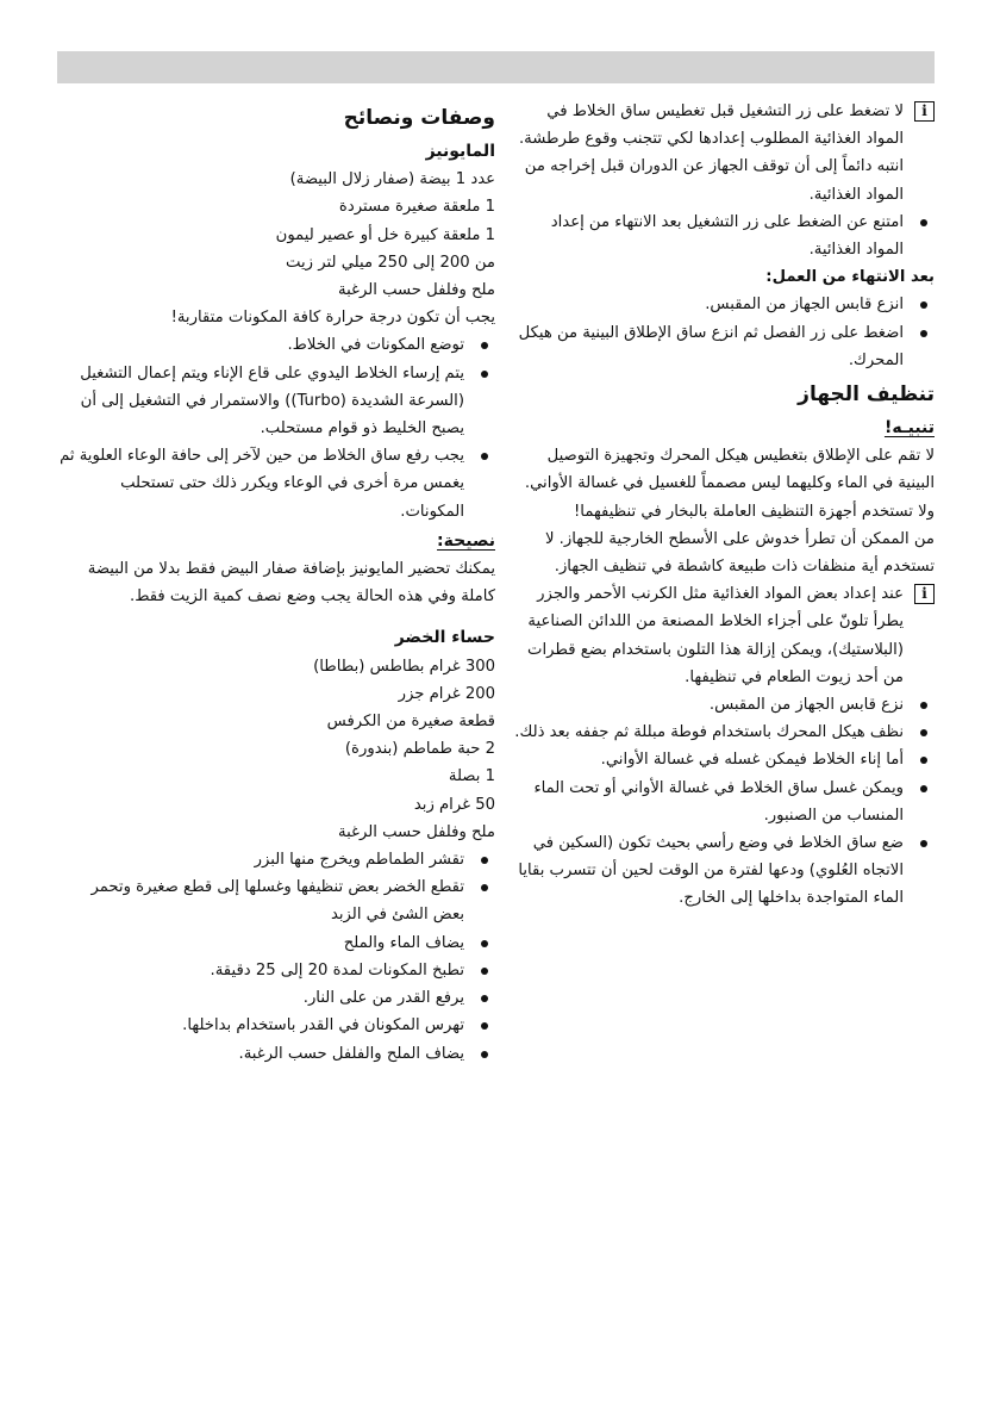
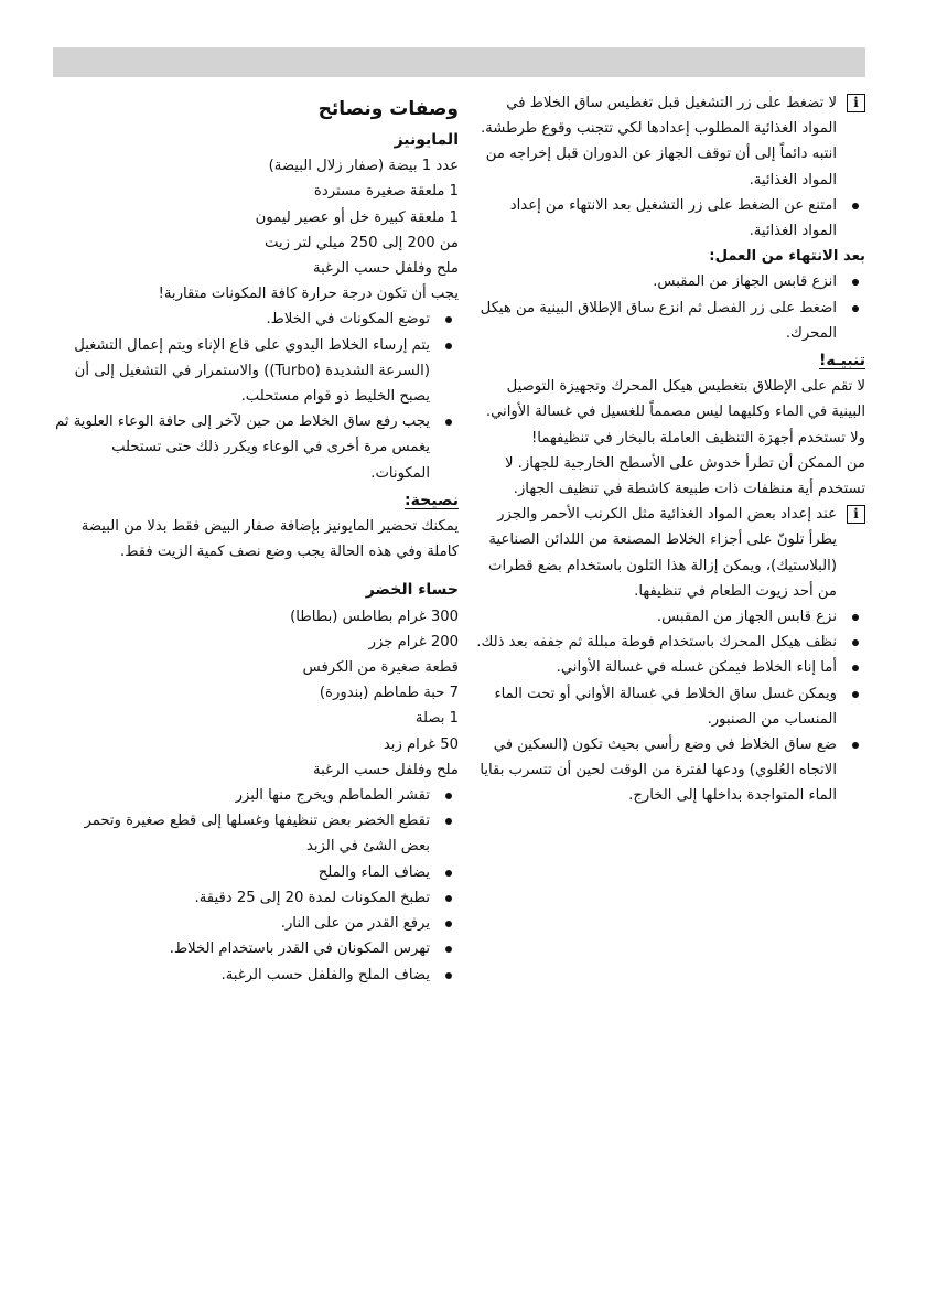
  i
  لا تضغط على زر التشغيل قبل تغطيس ساق الخلاط في المواد الغذائية المطلوب إعدادها لكي تتجنب وقوع طرطشة.
  انتبه دائماً إلى أن توقف الجهاز عن الدوران قبل إخراجه من المواد الغذائية.
  امتنع عن الضغط على زر التشغيل بعد الانتهاء من إعداد المواد الغذائية.
  بعد الانتهاء من العمل:
  انزع قابس الجهاز من المقبس.
  اضغط على زر الفصل ثم انزع ساق الإطلاق البينية من هيكل المحرك.
- تنظيف الجهاز
  تنبيـه!
  لا تقم على الإطلاق بتغطيس هيكل المحرك وتجهيزة التوصيل البينية في الماء وكليهما ليس مصمماً للغسيل في غسالة الأواني.
  ولا تستخدم أجهزة التنظيف العاملة بالبخار في تنظيفهما!
  من الممكن أن تطرأ خدوش على الأسطح الخارجية للجهاز. لا تستخدم أية منظفات ذات طبيعة كاشطة في تنظيف الجهاز.
  i
  عند إعداد بعض المواد الغذائية مثل الكرنب الأحمر والجزر يطرأ تلونّ على أجزاء الخلاط المصنعة من اللدائن الصناعية (البلاستيك)، ويمكن إزالة هذا التلون باستخدام بضع قطرات من أحد زيوت الطعام في تنظيفها.
  نزع قابس الجهاز من المقبس.
  نظف هيكل المحرك باستخدام فوطة مبللة ثم جففه بعد ذلك.
  أما إناء الخلاط فيمكن غسله في غسالة الأواني.
  ويمكن غسل ساق الخلاط في غسالة الأواني أو تحت الماء المنساب من الصنبور.
  ضع ساق الخلاط في وضع رأسي بحيث تكون (السكين في الاتجاه العُلوي) ودعها لفترة من الوقت لحين أن تتسرب بقايا الماء المتواجدة بداخلها إلى الخارج.
  وصفات ونصائح
  المايونيز
  عدد 1 بيضة (صفار زلال البيضة)
  1 ملعقة صغيرة مستردة
  1 ملعقة كبيرة خل أو عصير ليمون
  من 200 إلى 250 ميلي لتر زيت
  ملح وفلفل حسب الرغبة
  يجب أن تكون درجة حرارة كافة المكونات متقاربة!
  توضع المكونات في الخلاط.
  يتم إرساء الخلاط اليدوي على قاع الإناء ويتم إعمال التشغيل (السرعة الشديدة (Turbo)) والاستمرار في التشغيل إلى أن يصبح الخليط ذو قوام مستحلب.
  يجب رفع ساق الخلاط من حين لآخر إلى حافة الوعاء العلوية ثم يغمس مرة أخرى في الوعاء ويكرر ذلك حتى تستحلب المكونات.
  نصيحة:
  يمكنك تحضير المايونيز بإضافة صفار البيض فقط بدلا من البيضة كاملة وفي هذه الحالة يجب وضع نصف كمية الزيت فقط.
  حساء الخضر
  300 غرام بطاطس (بطاطا)
  200 غرام جزر
  قطعة صغيرة من الكرفس
- 2 حبة طماطم (بندورة)
+ 7 حبة طماطم (بندورة)
  1 بصلة
  50 غرام زبد
  ملح وفلفل حسب الرغبة
  تقشر الطماطم ويخرج منها البزر
  تقطع الخضر بعض تنظيفها وغسلها إلى قطع صغيرة وتحمر بعض الشئ في الزبد
  يضاف الماء والملح
  تطبخ المكونات لمدة 20 إلى 25 دقيقة.
  يرفع القدر من على النار.
- تهرس المكونان في القدر باستخدام بداخلها.
+ تهرس المكونان في القدر باستخدام الخلاط.
  يضاف الملح والفلفل حسب الرغبة.
